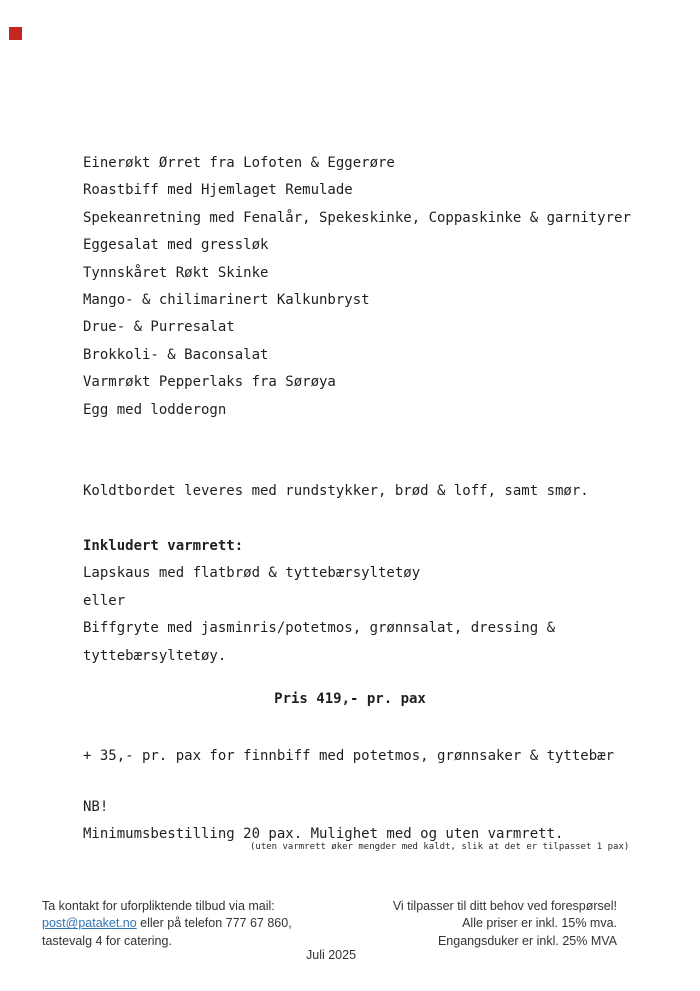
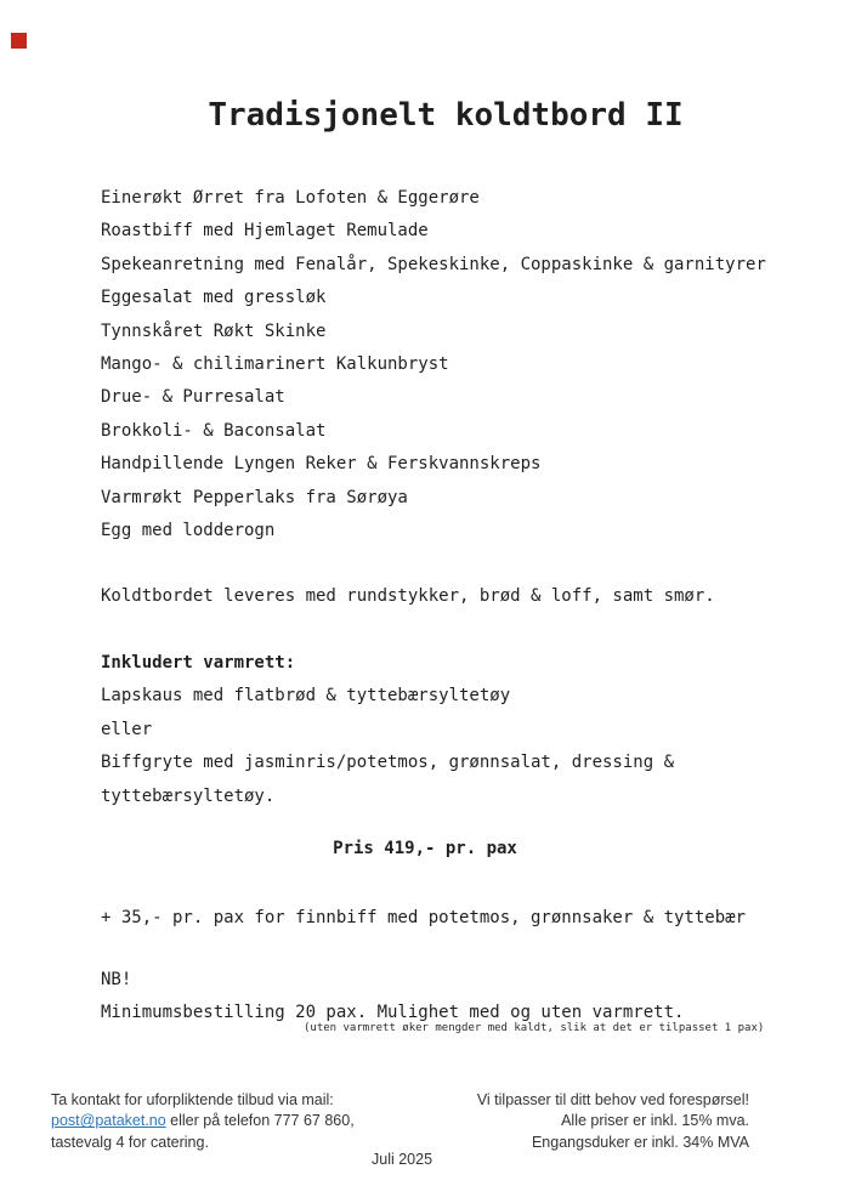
+ Tradisjonelt koldtbord II
  Einerøkt Ørret fra Lofoten & Eggerøre
  Roastbiff med Hjemlaget Remulade
  Spekeanretning med Fenalår, Spekeskinke, Coppaskinke & garnityrer
  Eggesalat med gressløk
  Tynnskåret Røkt Skinke
  Mango- & chilimarinert Kalkunbryst
  Drue- & Purresalat
  Brokkoli- & Baconsalat
+ Handpillende Lyngen Reker & Ferskvannskreps
  Varmrøkt Pepperlaks fra Sørøya
  Egg med lodderogn
  Koldtbordet leveres med rundstykker, brød & loff, samt smør.
  Inkludert varmrett:
  Lapskaus med flatbrød & tyttebærsyltetøy
  eller
  Biffgryte med jasminris/potetmos, grønnsalat, dressing & tyttebærsyltetøy.
  Pris 419,- pr. pax
  + 35,- pr. pax for finnbiff med potetmos, grønnsaker & tyttebær
  NB!
  Minimumsbestilling 20 pax. Mulighet med og uten varmrett.
  (uten varmrett øker mengder med kaldt, slik at det er tilpasset 1 pax)
  Ta kontakt for uforpliktende tilbud via mail:
  post@pataket.no eller på telefon 777 67 860,
  tastevalg 4 for catering.
  Vi tilpasser til ditt behov ved forespørsel!
  Alle priser er inkl. 15% mva.
- Engangsduker er inkl. 25% MVA
+ Engangsduker er inkl. 34% MVA
  Juli 2025
